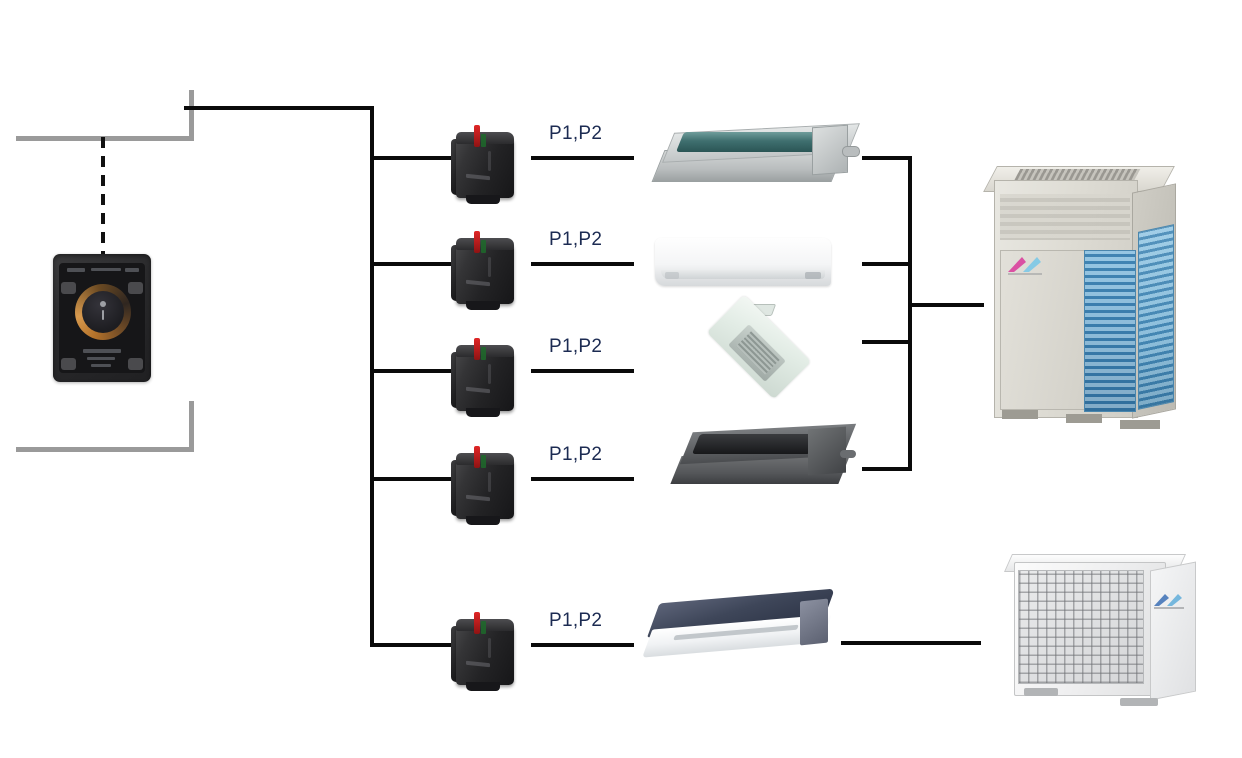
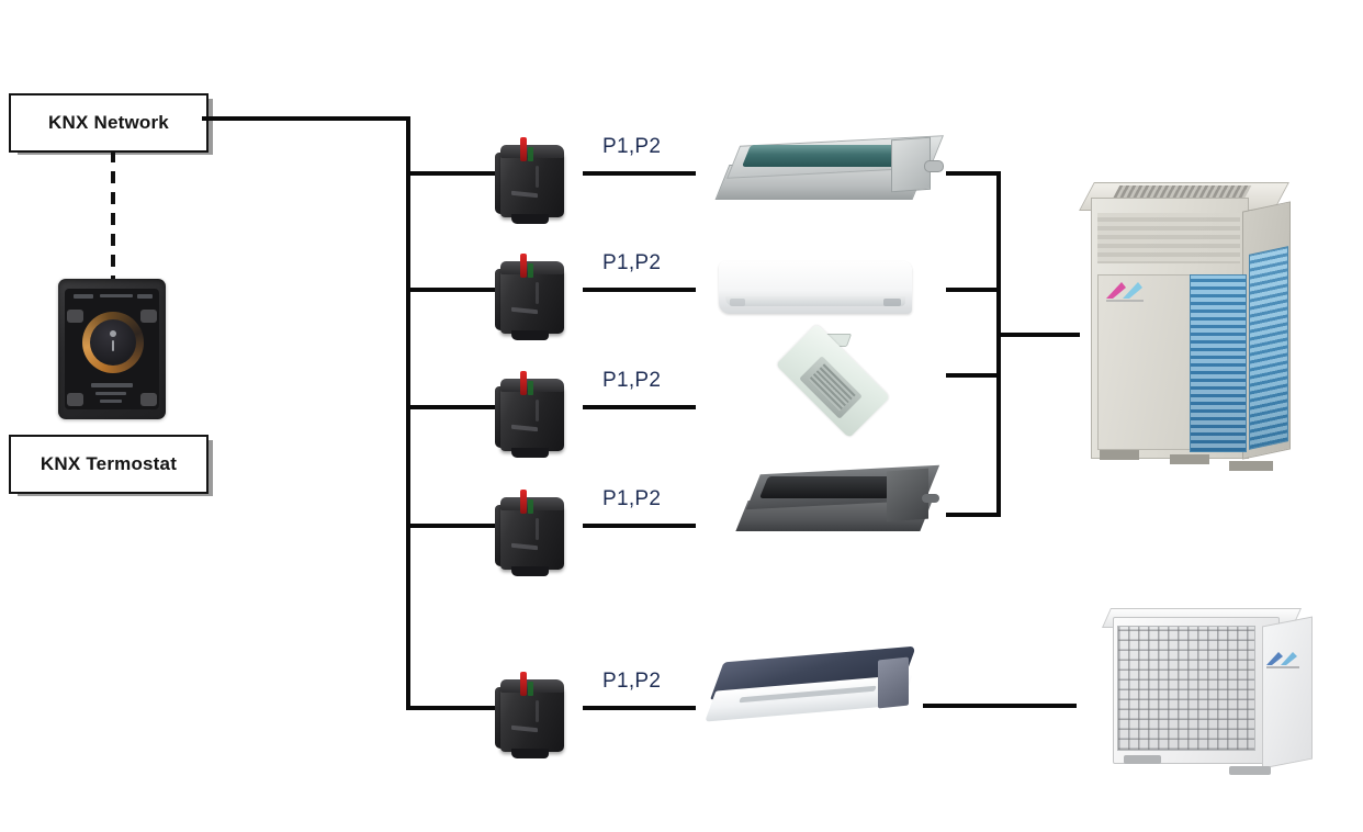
+ KNX Network
+ KNX Termostat
  P1,P2
  P1,P2
  P1,P2
  P1,P2
  P1,P2
